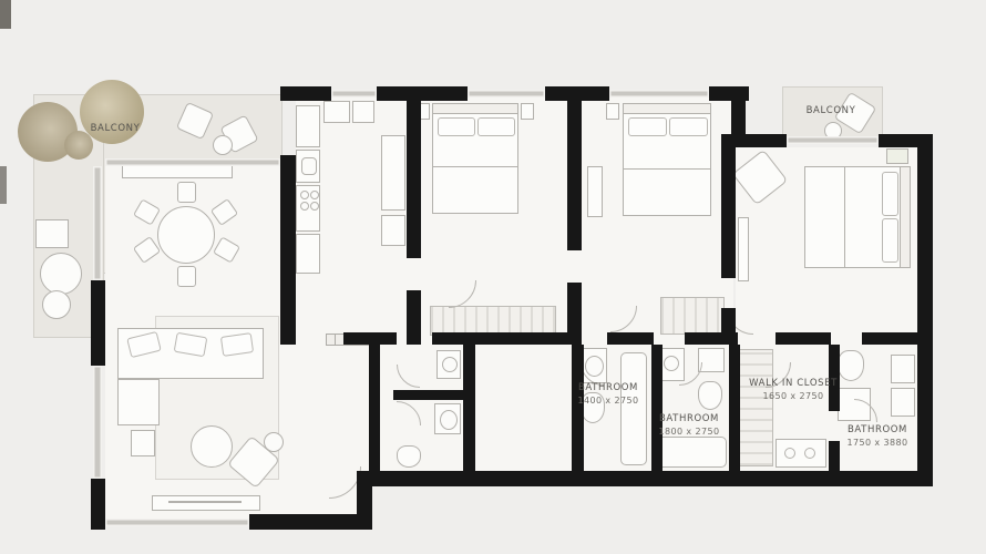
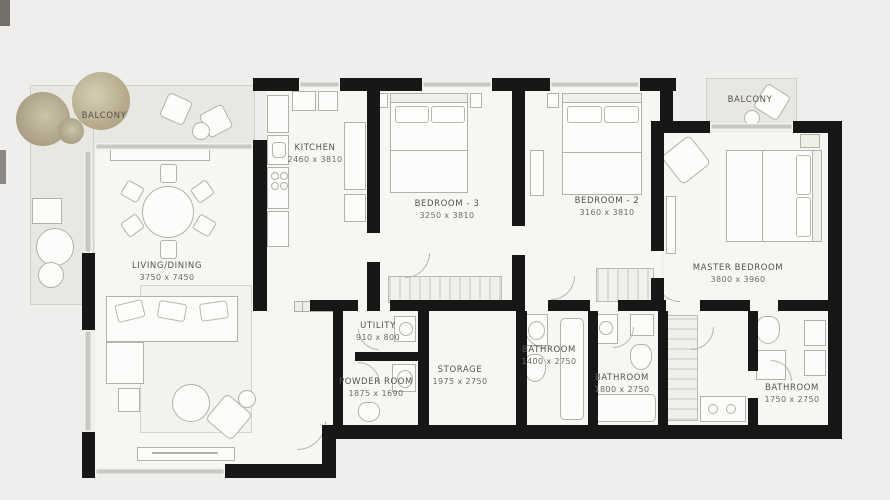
  BALCONY
+ KITCHEN
+ 2460 x 3810
+ BEDROOM - 3
+ 3250 x 3810
+ BEDROOM - 2
+ 3160 x 3810
  BALCONY
+ MASTER BEDROOM
+ 3800 x 3960
+ LIVING/DINING
+ 3750 x 7450
+ UTILITY
+ 910 x 800
+ POWDER ROOM
+ 1875 x 1690
+ STORAGE
+ 1975 x 2750
  BATHROOM
  1400 x 2750
  BATHROOM
  1800 x 2750
- WALK IN CLOSET
- 1650 x 2750
  BATHROOM
- 1750 x 3880
+ 1750 x 2750
